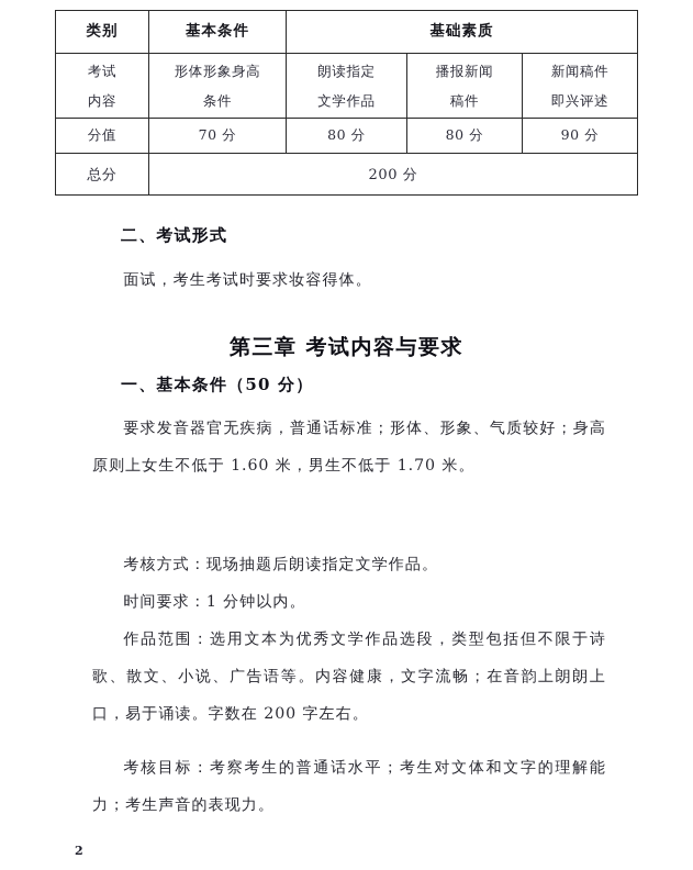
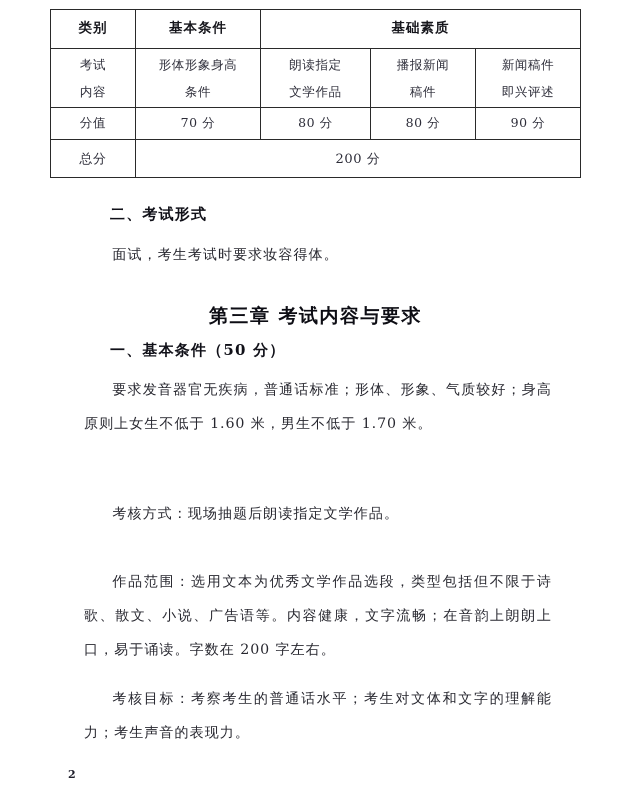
  类别	基本条件	基础素质
  考试 内容	形体形象身高 条件	朗读指定 文学作品	播报新闻 稿件	新闻稿件 即兴评述
  分值	70 分	80 分	80 分	90 分
  总分	200 分
  二、考试形式
  面试，考生考试时要求妆容得体。
  第三章 考试内容与要求
  一、基本条件（50 分）
  要求发音器官无疾病，普通话标准；形体、形象、气质较好；身高原则上女生不低于 1.60 米，男生不低于 1.70 米。
  考核方式：现场抽题后朗读指定文学作品。
- 时间要求：1 分钟以内。
  作品范围：选用文本为优秀文学作品选段，类型包括但不限于诗歌、散文、小说、广告语等。内容健康，文字流畅；在音韵上朗朗上口，易于诵读。字数在 200 字左右。
  考核目标：考察考生的普通话水平；考生对文体和文字的理解能力；考生声音的表现力。
  2
